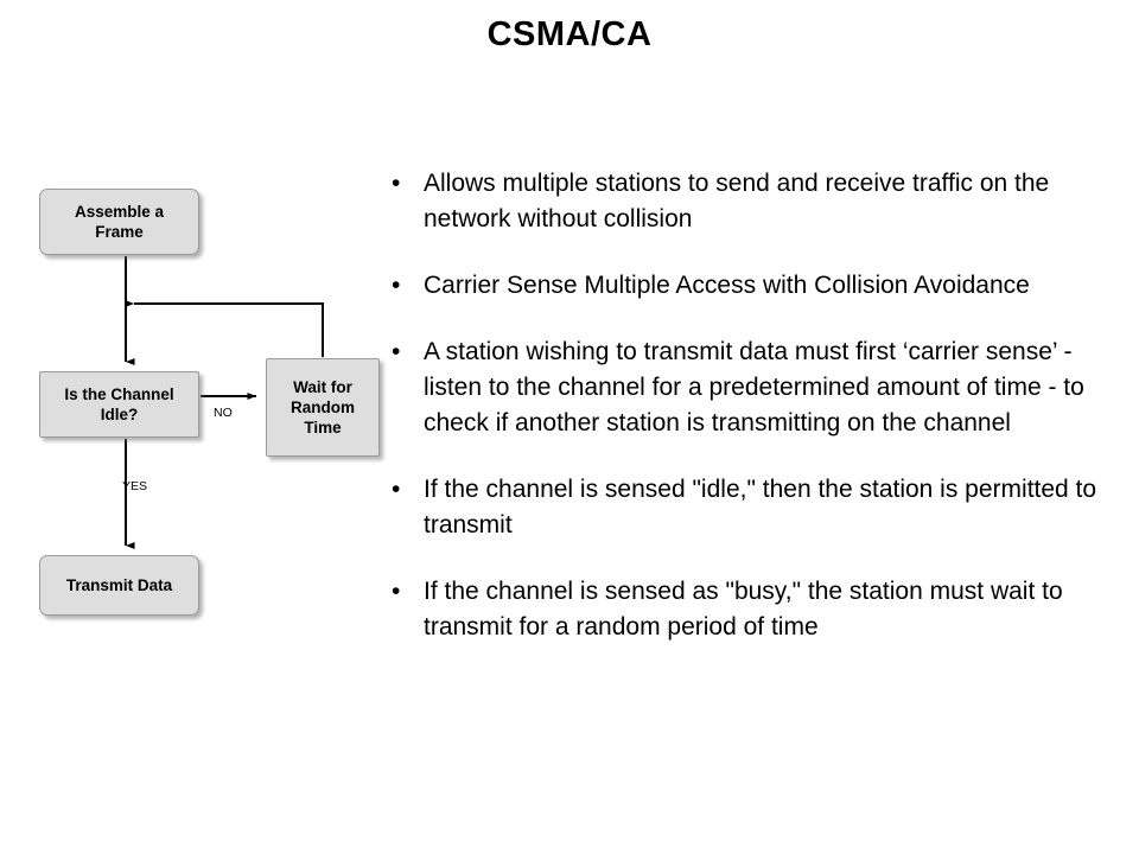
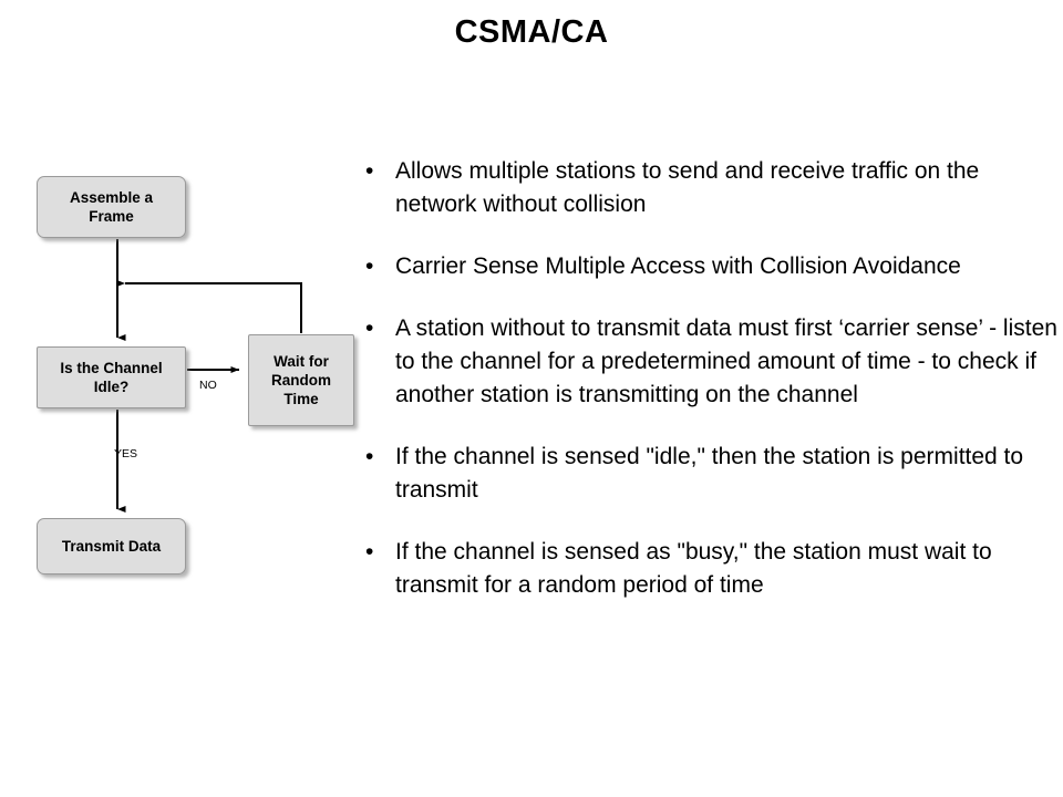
  CSMA/CA
  Assemble a
  Frame
  Is the Channel
  Idle?
  Wait for
  Random
  Time
  Transmit Data
  NO
  YES
  •
  Allows multiple stations to send and receive traffic on the network without collision
  •
  Carrier Sense Multiple Access with Collision Avoidance
  •
- A station wishing to transmit data must first ‘carrier sense’ - listen to the channel for a predetermined amount of time - to check if another station is transmitting on the channel
+ A station without to transmit data must first ‘carrier sense’ - listen to the channel for a predetermined amount of time - to check if another station is transmitting on the channel
  •
  If the channel is sensed "idle," then the station is permitted to transmit
  •
  If the channel is sensed as "busy," the station must wait to transmit for a random period of time
